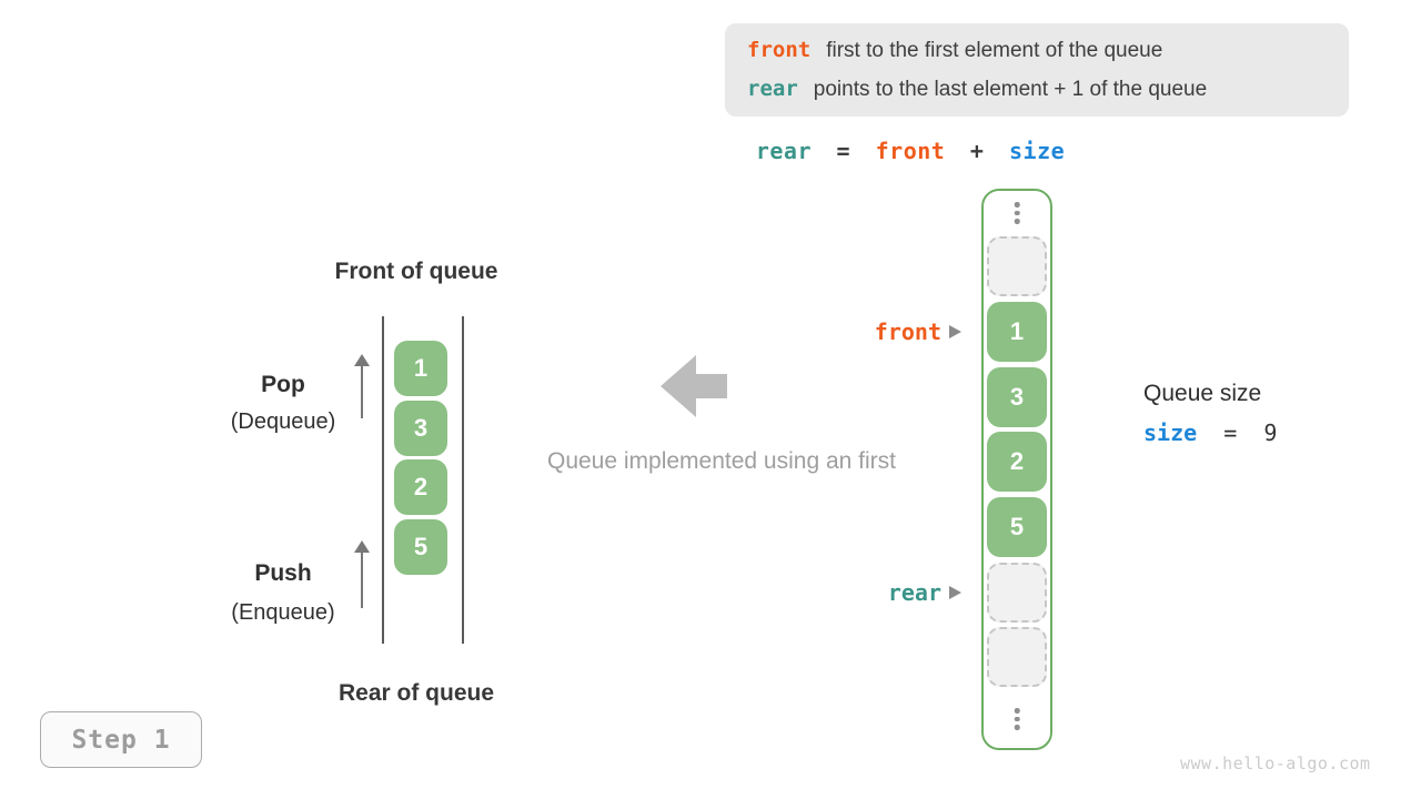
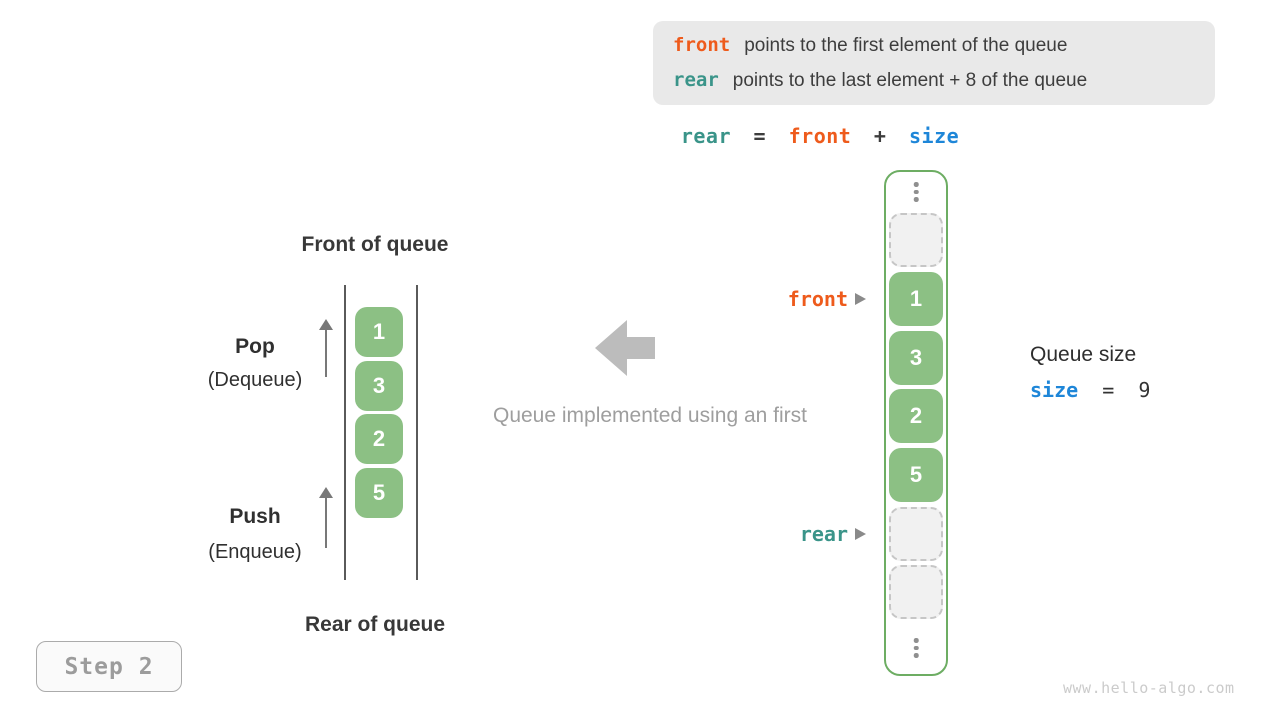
  front
- first to the first element of the queue
+ points to the first element of the queue
  rear
- points to the last element + 1 of the queue
+ points to the last element + 8 of the queue
  rear = front + size
  Front of queue
  1
  3
  2
  5
  Pop
  (Dequeue)
  Push
  (Enqueue)
  Rear of queue
  Queue implemented using an first
  1
  3
  2
  5
  front
  rear
  Queue size
  size = 9
- Step 1
+ Step 2
  www.hello-algo.com
